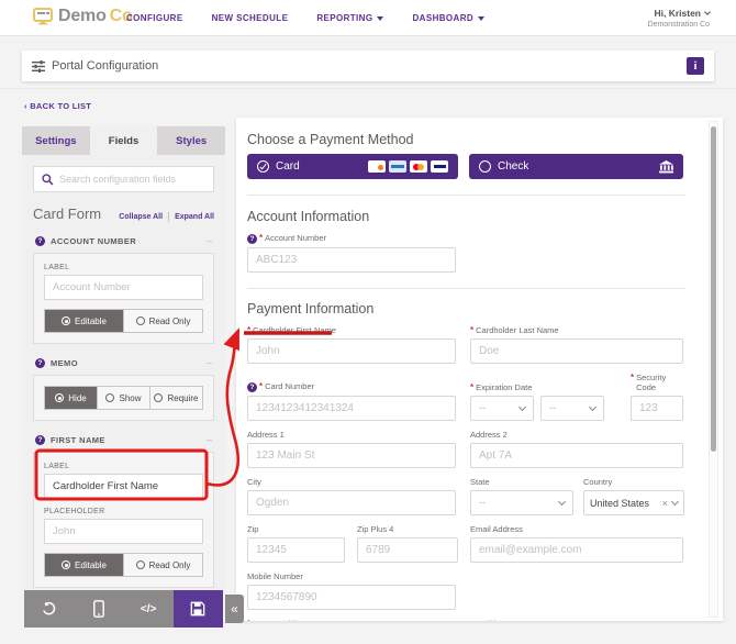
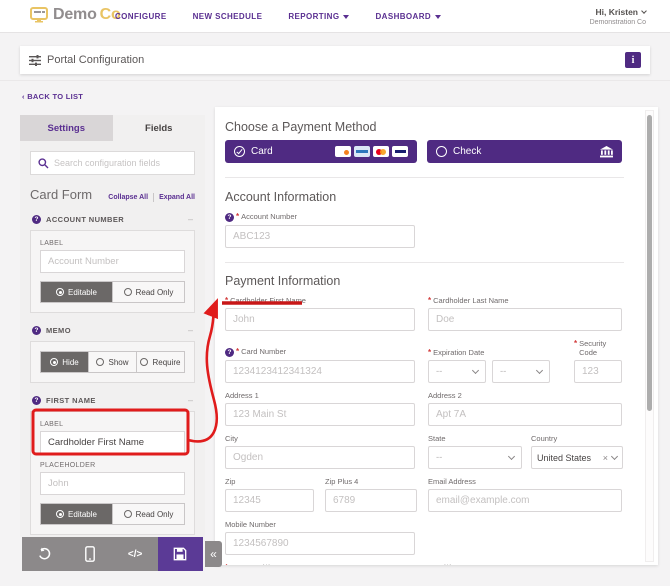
  Demo
  Co
  CONFIGURE
  NEW SCHEDULE
  REPORTING
  DASHBOARD
  Hi, Kristen
  Portal Configuration
  i
  ‹ BACK TO LIST
  Settings
  Fields
- Styles
  Search configuration fields
  Card Form
  ACCOUNT NUMBER
  –
  Account Number
  Editable
  Read Only
  MEMO
  –
  Hide
  Show
  Require
  FIRST NAME
  –
  Cardholder First Name
  John
  Editable
  Read Only
  </>
  «
  Choose a Payment Method
  Card
  Check
  Account Information
  *
  Account Number
  ABC123
  Payment Information
  *
  Cardholder First Name
  John
  *
  Cardholder Last Name
  Doe
  *
  Card Number
  1234123412341324
  *
  Expiration Date
  --
  --
  *
  Security Code
  123
  Address 1
  123 Main St
  Address 2
  Apt 7A
  City
  Ogden
  State
  --
  Country
  United States
  ×
  Zip
  12345
  Zip Plus 4
  6789
  Email Address
  email@example.com
  Mobile Number
  1234567890
